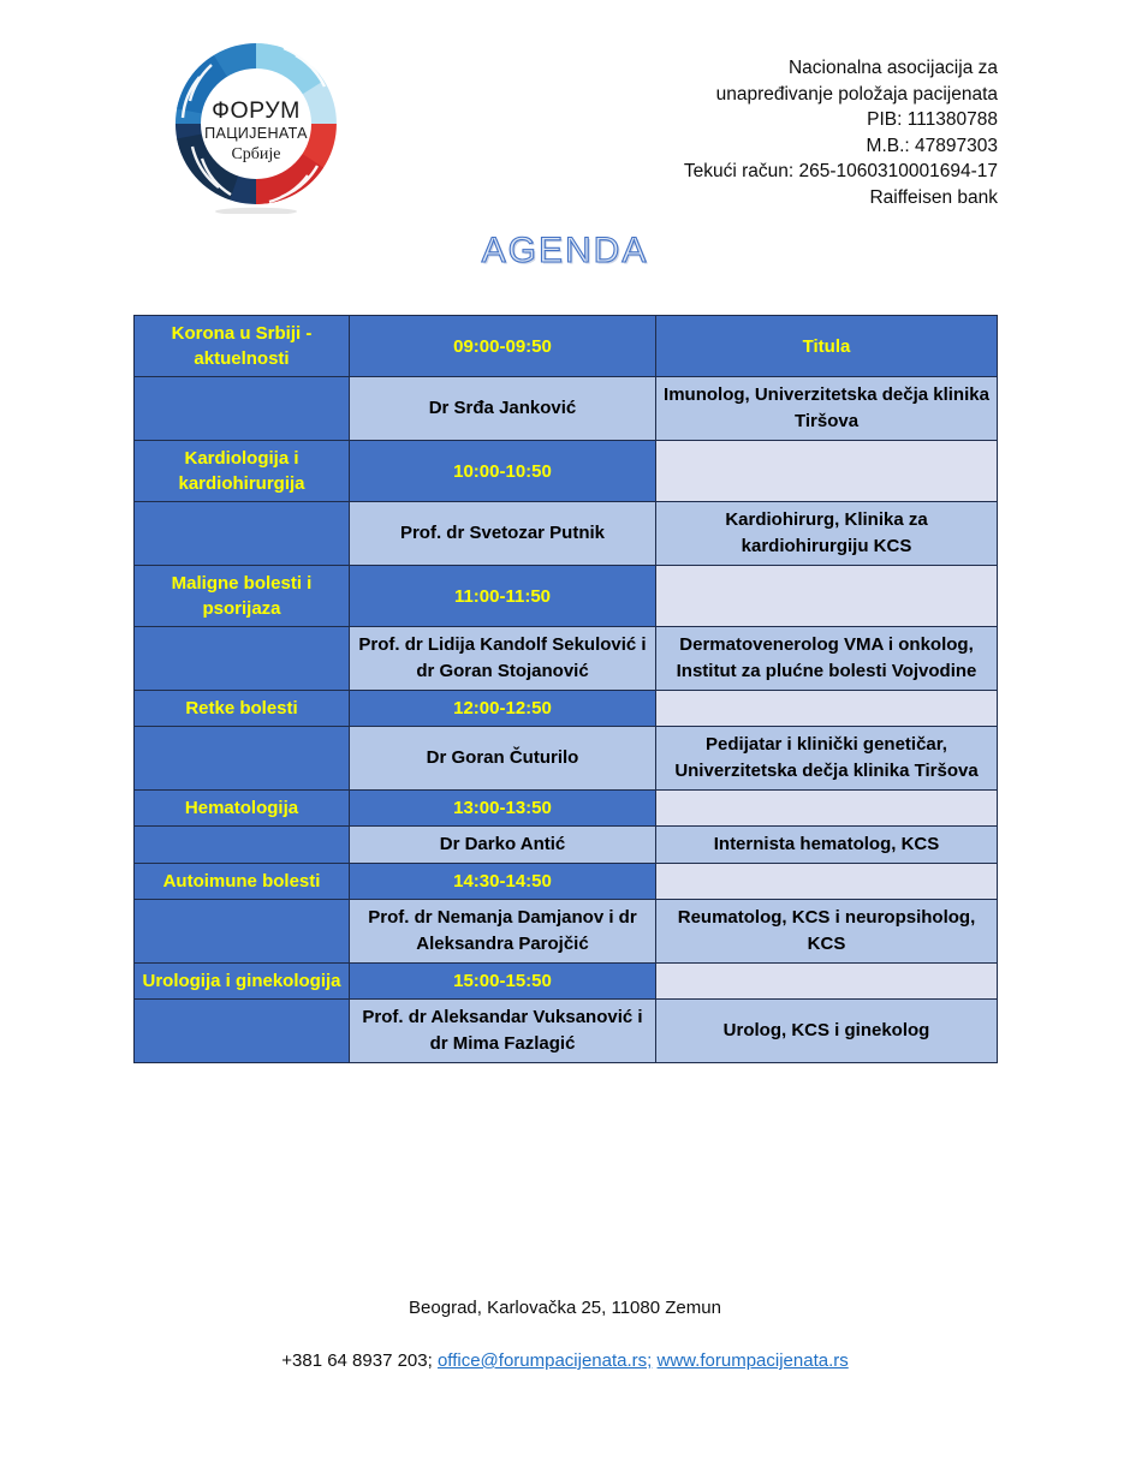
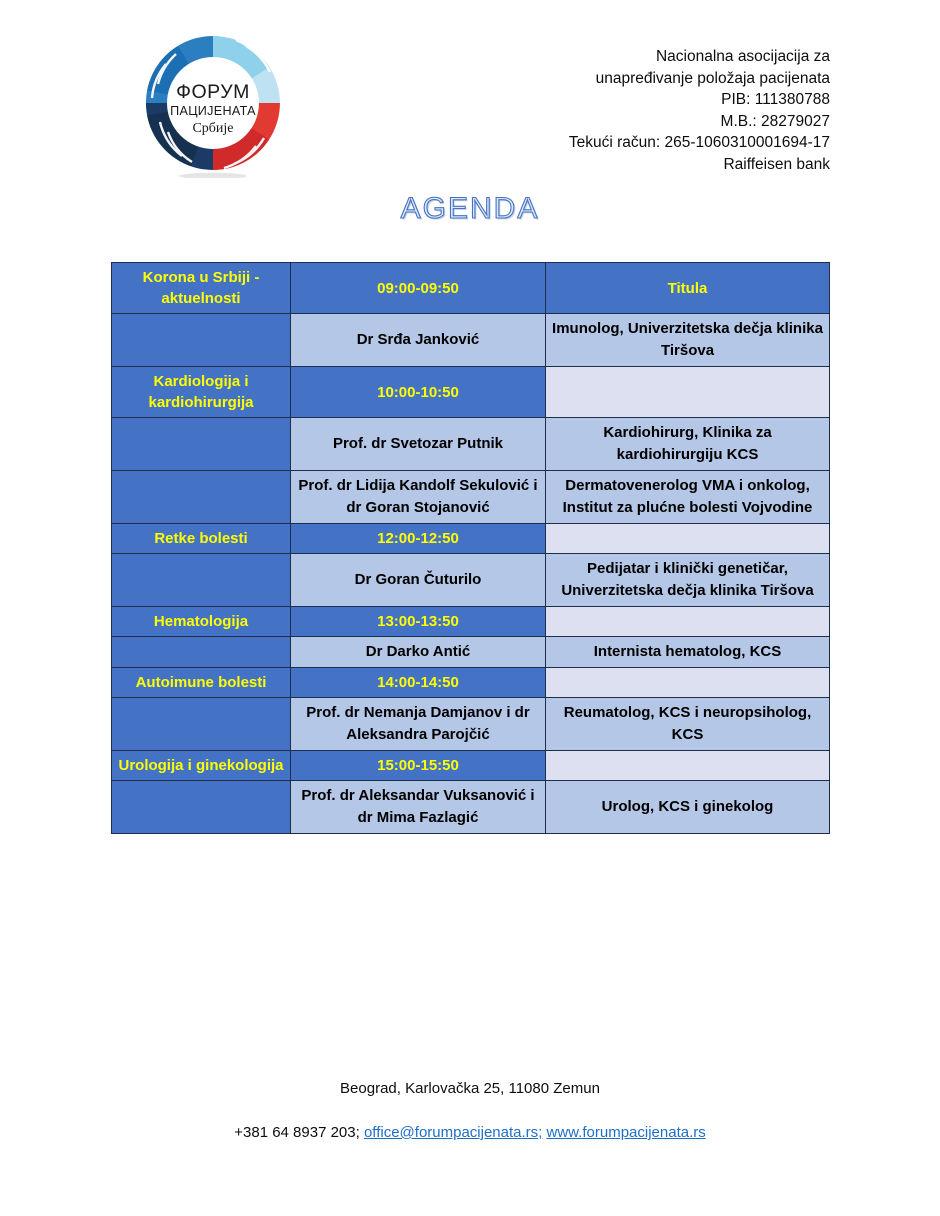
  ФОРУМ
  ПАЦИЈЕНАТА
  Србије
  Nacionalna asocijacija za
  unapređivanje položaja pacijenata
  PIB: 111380788
- M.B.: 47897303
+ M.B.: 28279027
  Tekući račun: 265-1060310001694-17
  Raiffeisen bank
  AGENDA
  Korona u Srbiji - aktuelnosti	09:00-09:50	Titula
  	Dr Srđa Janković	Imunolog, Univerzitetska dečja klinika Tiršova
  Kardiologija i kardiohirurgija	10:00-10:50
  	Prof. dr Svetozar Putnik	Kardiohirurg, Klinika za kardiohirurgiju KCS
- Maligne bolesti i psorijaza	11:00-11:50
  	Prof. dr Lidija Kandolf Sekulović i dr Goran Stojanović	Dermatovenerolog VMA i onkolog, Institut za plućne bolesti Vojvodine
  Retke bolesti	12:00-12:50
  	Dr Goran Čuturilo	Pedijatar i klinički genetičar, Univerzitetska dečja klinika Tiršova
  Hematologija	13:00-13:50
  	Dr Darko Antić	Internista hematolog, KCS
- Autoimune bolesti	14:30-14:50
+ Autoimune bolesti	14:00-14:50
  	Prof. dr Nemanja Damjanov i dr Aleksandra Parojčić	Reumatolog, KCS i neuropsiholog, KCS
  Urologija i ginekologija	15:00-15:50
  	Prof. dr Aleksandar Vuksanović i dr Mima Fazlagić	Urolog, KCS i ginekolog
  Beograd, Karlovačka 25, 11080 Zemun
  +381 64 8937 203; office@forumpacijenata.rs; www.forumpacijenata.rs
